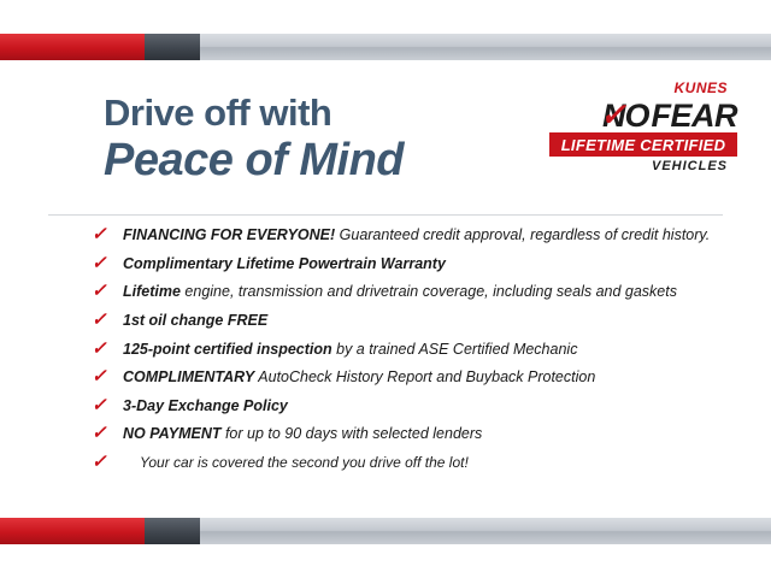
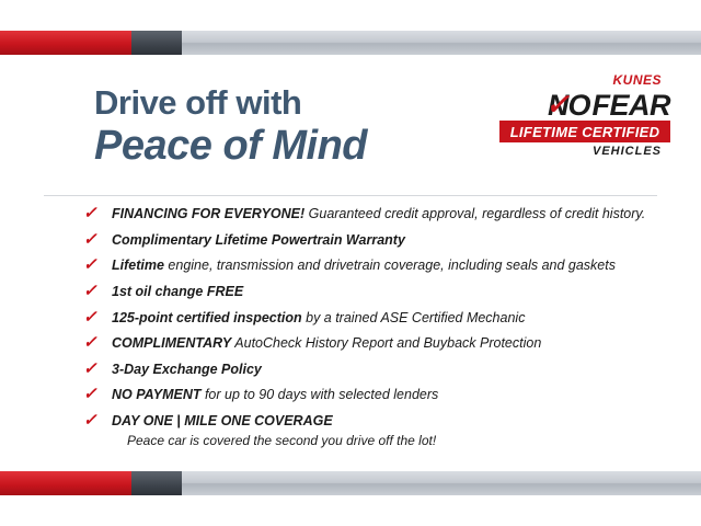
  Drive off with
  Peace of Mind
  KUNES
  ✓
  NO
  FEAR
  LIFETIME CERTIFIED
  VEHICLES
  ✓
  FINANCING FOR EVERYONE! Guaranteed credit approval, regardless of credit history.
  ✓
  Complimentary Lifetime Powertrain Warranty
  ✓
  Lifetime engine, transmission and drivetrain coverage, including seals and gaskets
  ✓
  1st oil change FREE
  ✓
  125-point certified inspection by a trained ASE Certified Mechanic
  ✓
  COMPLIMENTARY AutoCheck History Report and Buyback Protection
  ✓
  3-Day Exchange Policy
  ✓
  NO PAYMENT for up to 90 days with selected lenders
  ✓
+ DAY ONE | MILE ONE COVERAGE
- Your car is covered the second you drive off the lot!
+ Peace car is covered the second you drive off the lot!
